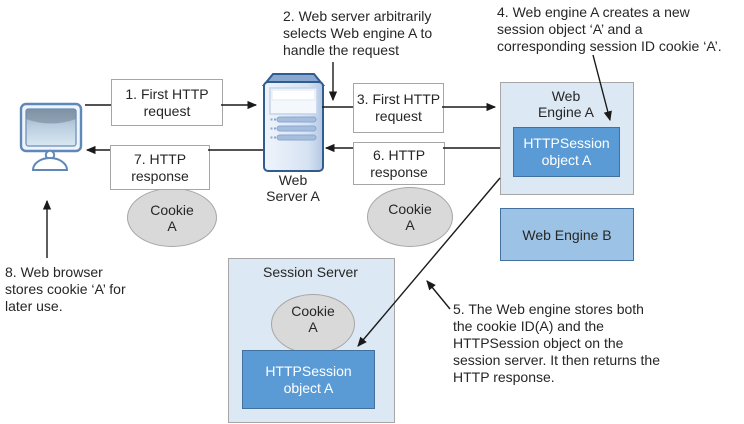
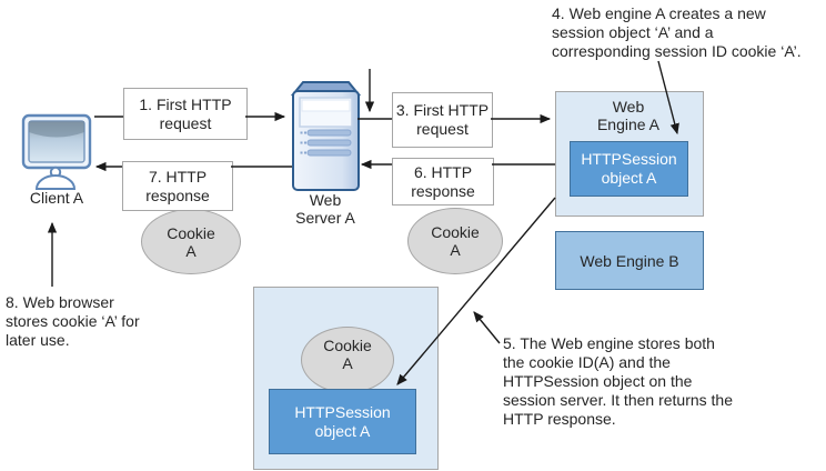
  Web Engine B
  Cookie
  A
  Cookie
  A
  Cookie
  A
  1. First HTTP
  request
  7. HTTP
  response
  3. First HTTP
  request
  6. HTTP
  response
  HTTPSession
  object A
  HTTPSession
  object A
+ Client A
  Web
  Server A
  Web
  Engine A
- Session Server
- 2. Web server arbitrarily
- selects Web engine A to
- handle the request
  4. Web engine A creates a new
  session object ‘A’ and a
  corresponding session ID cookie ‘A’.
  5. The Web engine stores both
  the cookie ID(A) and the
  HTTPSession object on the
  session server. It then returns the
  HTTP response.
  8. Web browser
  stores cookie ‘A’ for
  later use.
